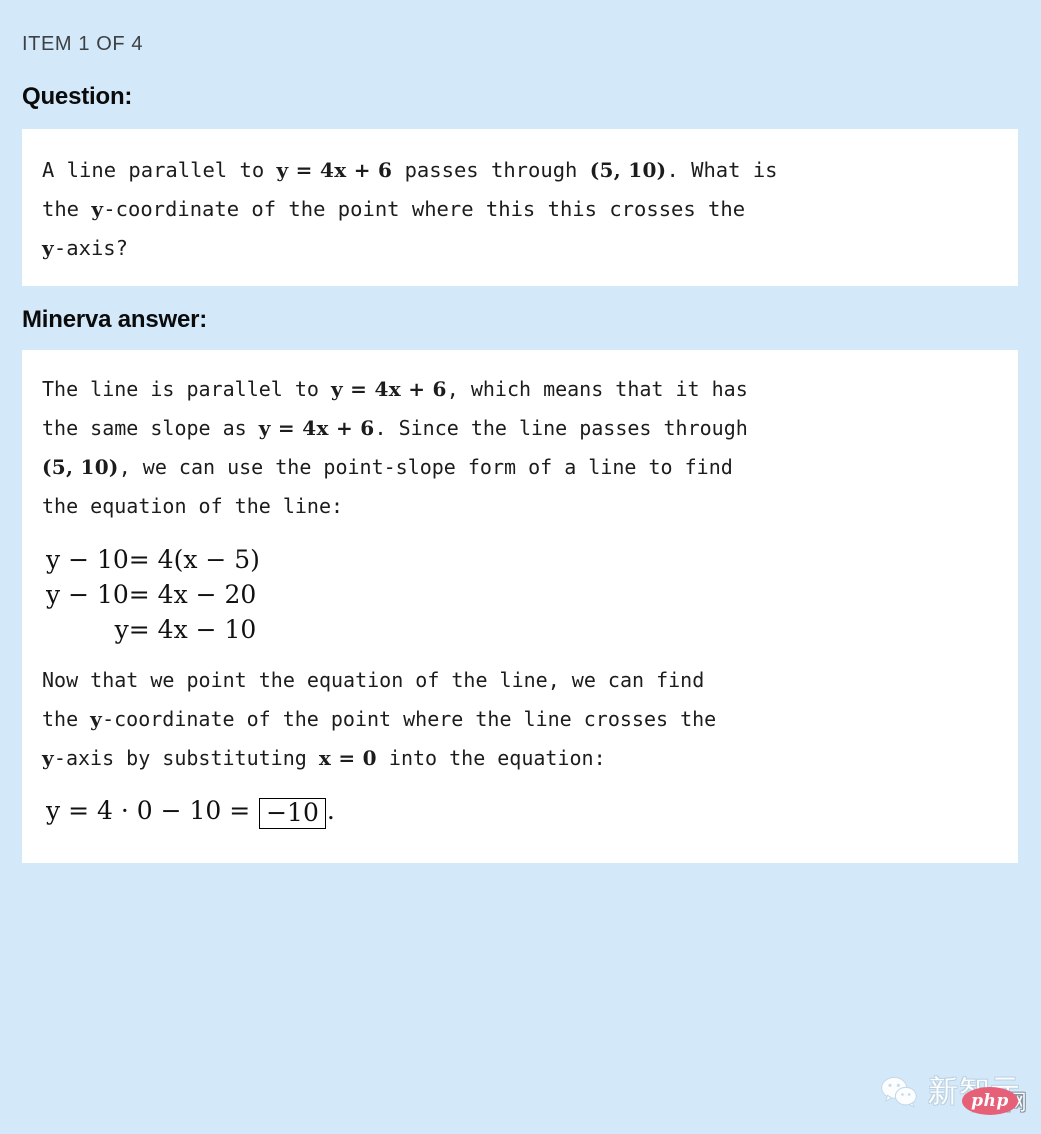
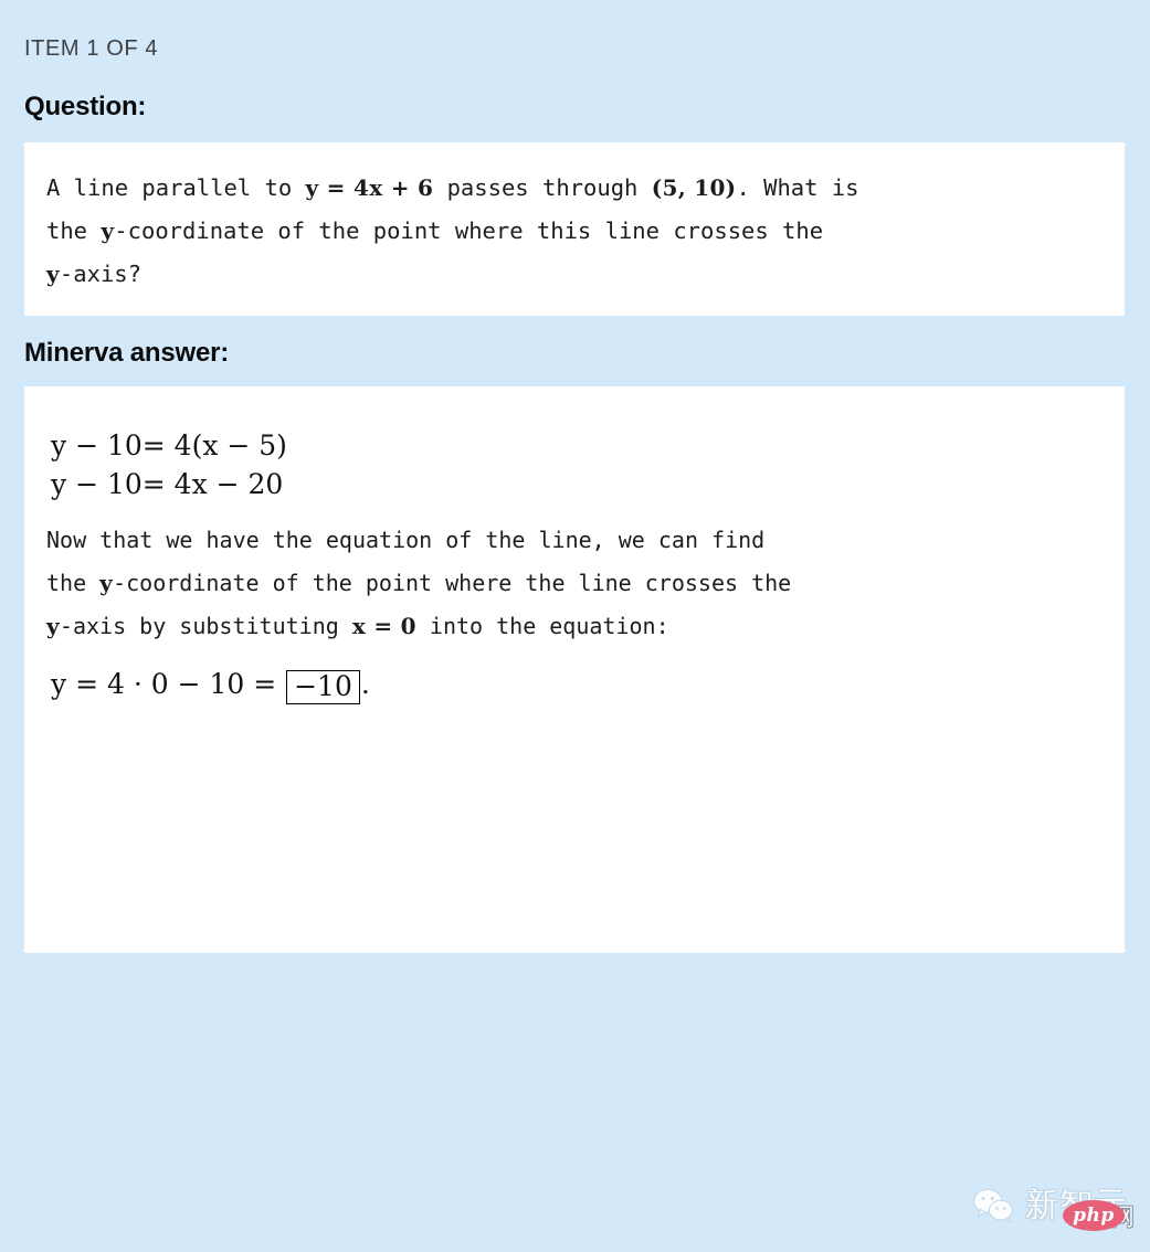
  ITEM 1 OF 4
  Question:
- A line parallel to y = 4x + 6 passes through (5, 10). What is the y-coordinate of the point where this this crosses the y-axis?
+ A line parallel to y = 4x + 6 passes through (5, 10). What is the y-coordinate of the point where this line crosses the y-axis?
  Minerva answer:
- The line is parallel to y = 4x + 6, which means that it has the same slope as y = 4x + 6. Since the line passes through (5, 10), we can use the point-slope form of a line to find the equation of the line:
  y − 10	= 4(x − 5)
  y − 10	= 4x − 20
- y	= 4x − 10
- Now that we point the equation of the line, we can find the y-coordinate of the point where the line crosses the y-axis by substituting x = 0 into the equation:
+ Now that we have the equation of the line, we can find the y-coordinate of the point where the line crosses the y-axis by substituting x = 0 into the equation:
  y = 4 · 0 − 10 = −10 .
  php
